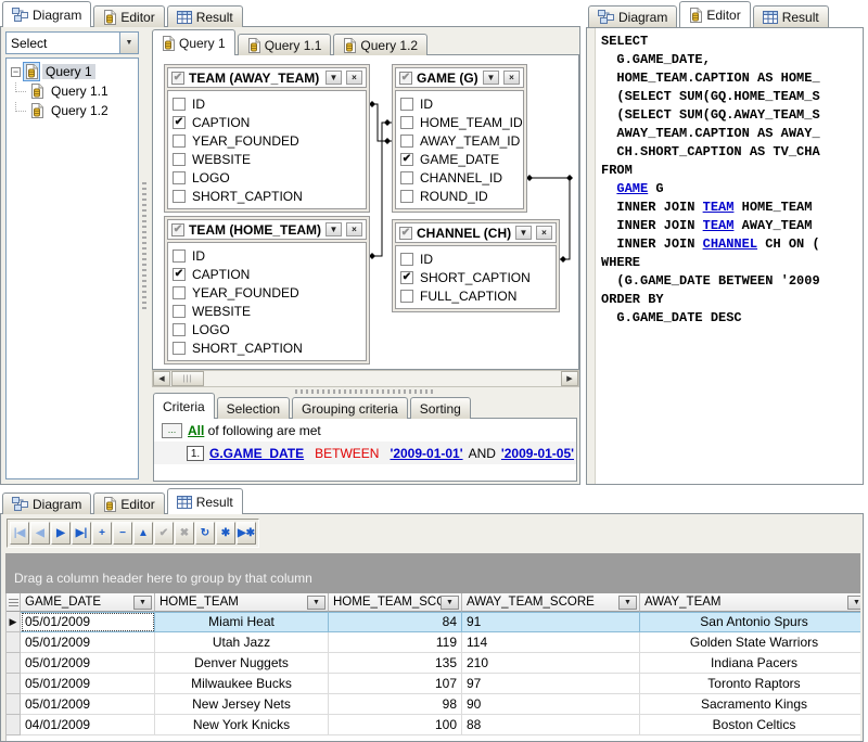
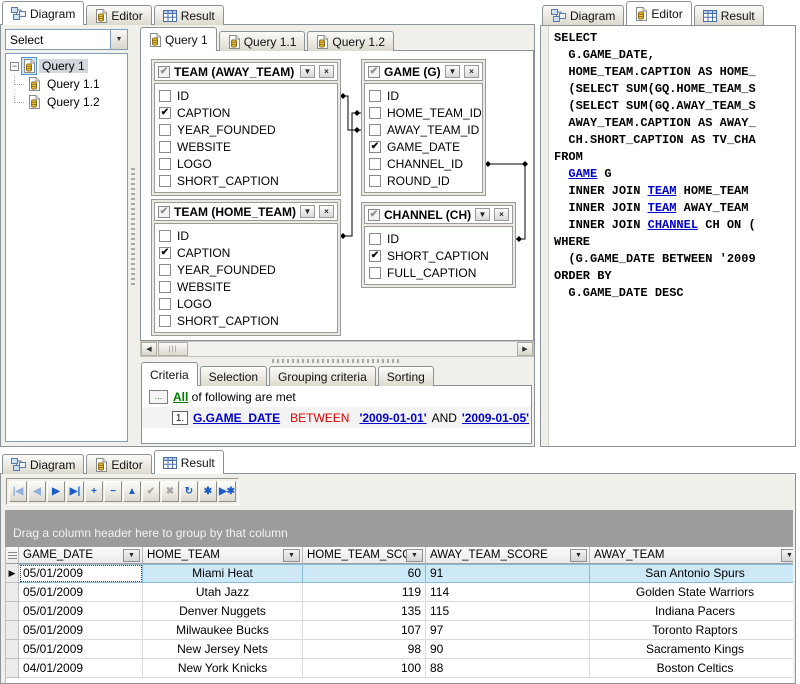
  Diagram
  Editor
  Result
  Select
  −
  Query 1
  Query 1.1
  Query 1.2
  Query 1
  Query 1.1
  Query 1.2
  ✔
  TEAM (AWAY_TEAM)
  ▼
  ×
  ID
  ✔
  CAPTION
  YEAR_FOUNDED
  WEBSITE
  LOGO
  SHORT_CAPTION
  ✔
  GAME (G)
  ▼
  ×
  ID
  HOME_TEAM_ID
  AWAY_TEAM_ID
  ✔
  GAME_DATE
  CHANNEL_ID
  ROUND_ID
  ✔
  TEAM (HOME_TEAM)
  ▼
  ×
  ID
  ✔
  CAPTION
  YEAR_FOUNDED
  WEBSITE
  LOGO
  SHORT_CAPTION
  ✔
  CHANNEL (CH)
  ▼
  ×
  ID
  ✔
  SHORT_CAPTION
  FULL_CAPTION
  Criteria
  Selection
  Grouping criteria
  Sorting
  ...
  All of following are met
  1.
  G.GAME_DATE
  BETWEEN
  '2009-01-01'
  AND
  '2009-01-05'
  Diagram
  Editor
  Result
  SELECT
  G.GAME_DATE,
  HOME_TEAM.CAPTION AS HOME_
  (SELECT SUM(GQ.HOME_TEAM_S
  (SELECT SUM(GQ.AWAY_TEAM_S
  AWAY_TEAM.CAPTION AS AWAY_
  CH.SHORT_CAPTION AS TV_CHA
  FROM
  GAME G
  INNER JOIN TEAM HOME_TEAM
  INNER JOIN TEAM AWAY_TEAM
  INNER JOIN CHANNEL CH ON (
  WHERE
  (G.GAME_DATE BETWEEN '2009
  ORDER BY
  G.GAME_DATE DESC
  Diagram
  Editor
  Result
  |◀
  ◀
  ▶
  ▶|
  +
  −
  ▲
  ✔
  ✖
  ↻
  ✱
  ▶✱
  Drag a column header here to group by that column
  GAME_DATE
  HOME_TEAM
  HOME_TEAM_SC
  AWAY_TEAM_SCORE
  AWAY_TEAM
  ▶
  05/01/2009
  Miami Heat
- 84
+ 60
  91
  San Antonio Spurs
  05/01/2009
  Utah Jazz
  119
  114
  Golden State Warriors
  05/01/2009
  Denver Nuggets
  135
- 210
+ 115
  Indiana Pacers
  05/01/2009
  Milwaukee Bucks
  107
  97
  Toronto Raptors
  05/01/2009
  New Jersey Nets
  98
  90
  Sacramento Kings
  04/01/2009
  New York Knicks
  100
  88
  Boston Celtics
